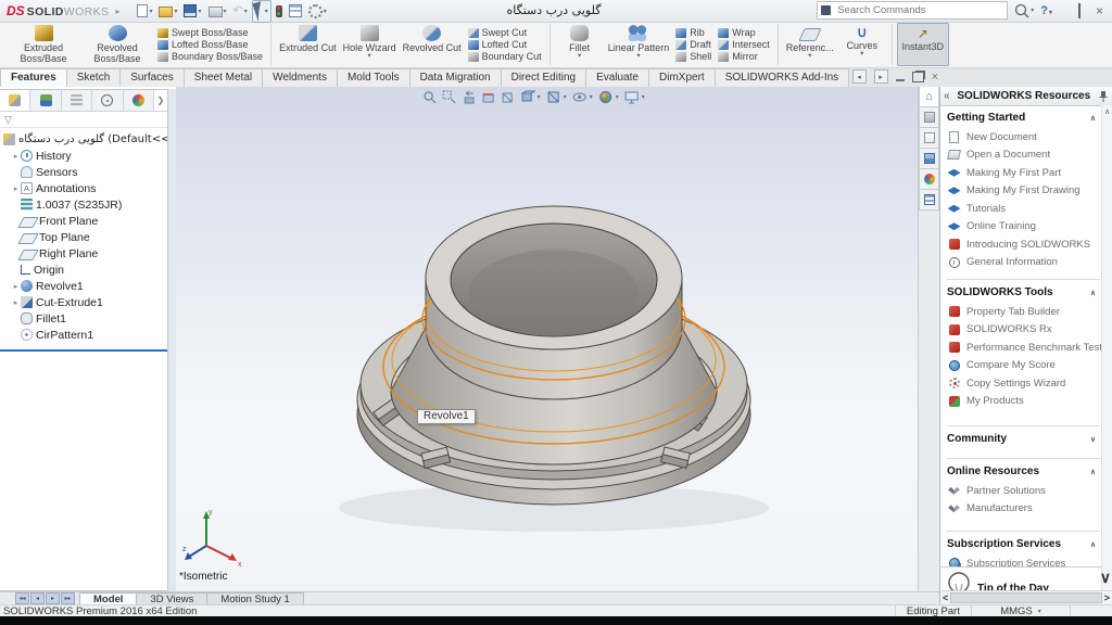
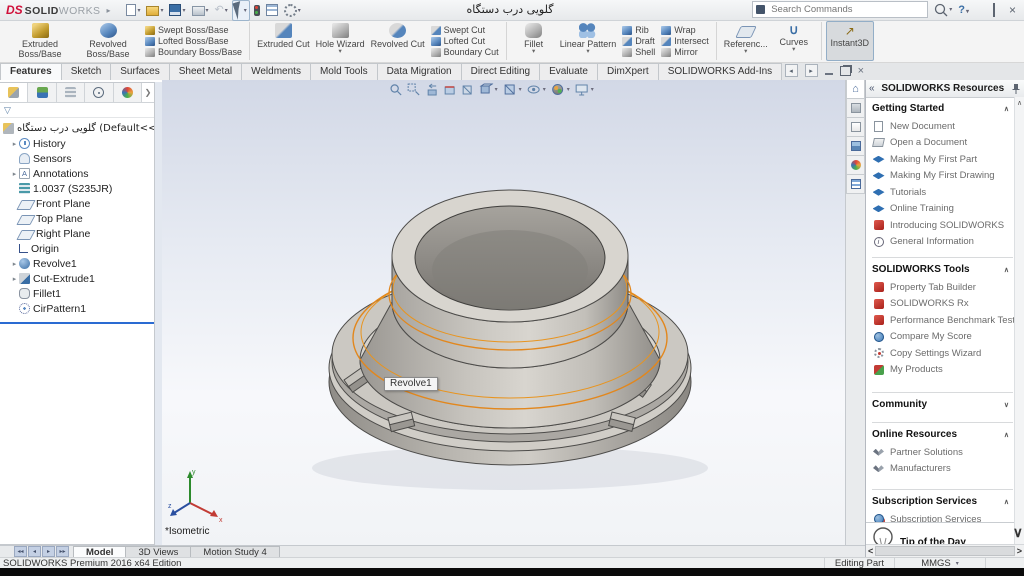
  DS
  SOLID
  WORKS
  ▸
  ↶
  گلویی درب دستگاه
  Search Commands
  ×
  Extruded Boss/Base
  Revolved Boss/Base
  Swept Boss/Base
  Lofted Boss/Base
  Boundary Boss/Base
  Extruded Cut
  Hole Wizard
  Revolved Cut
  Swept Cut
  Lofted Cut
  Boundary Cut
  Fillet
  Linear Pattern
  Rib
  Draft
  Shell
  Wrap
  Intersect
  Mirror
  Referenc...
  ∪
  Curves
  ↗
  Instant3D
  Features
  Sketch
  Surfaces
  Sheet Metal
  Weldments
  Mold Tools
  Data Migration
  Direct Editing
  Evaluate
  DimXpert
  SOLIDWORKS Add-Ins
  ×
  ❯
  ▽
  گلویی درب دستگاه (Default<<
  History
  Sensors
  A
  Annotations
  1.0037 (S235JR)
  Front Plane
  Top Plane
  Right Plane
  Origin
  Revolve1
  Cut-Extrude1
  Fillet1
  CirPattern1
  Revolve1
  *Isometric
  ⌂
  «
  SOLIDWORKS Resources
  Getting Started
  New Document
  Open a Document
  Making My First Part
  Making My First Drawing
  Tutorials
  Online Training
  Introducing SOLIDWORKS
  i
  General Information
  SOLIDWORKS Tools
  Property Tab Builder
  SOLIDWORKS Rx
  Performance Benchmark Tes
  Compare My Score
  Copy Settings Wizard
  My Products
  Community
  Online Resources
  Partner Solutions
  Manufacturers
  Subscription Services
  Subscription Services
  Tip of the Day
  ∨
  <
  >
  Model
  3D Views
- Motion Study 1
+ Motion Study 4
  SOLIDWORKS Premium 2016 x64 Edition
  Editing Part
  MMGS
